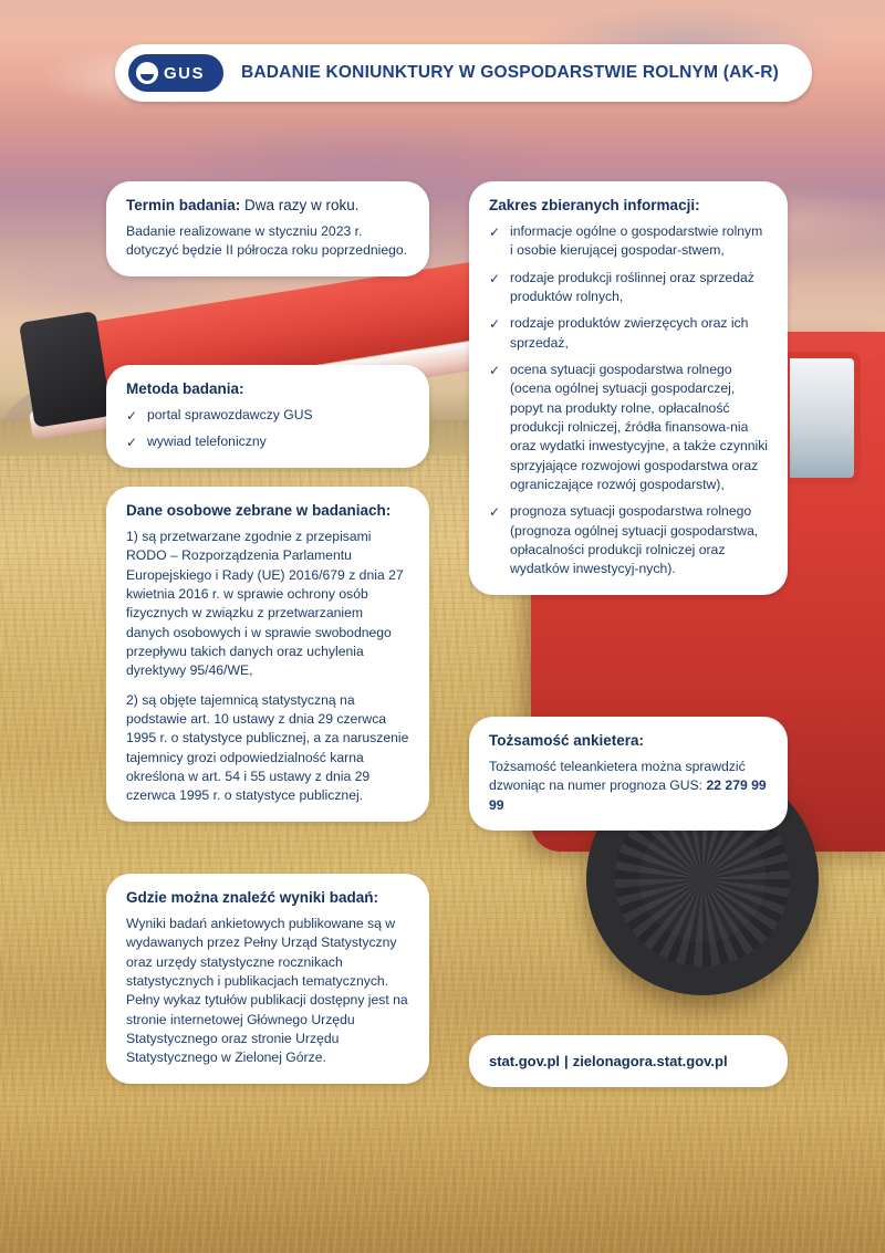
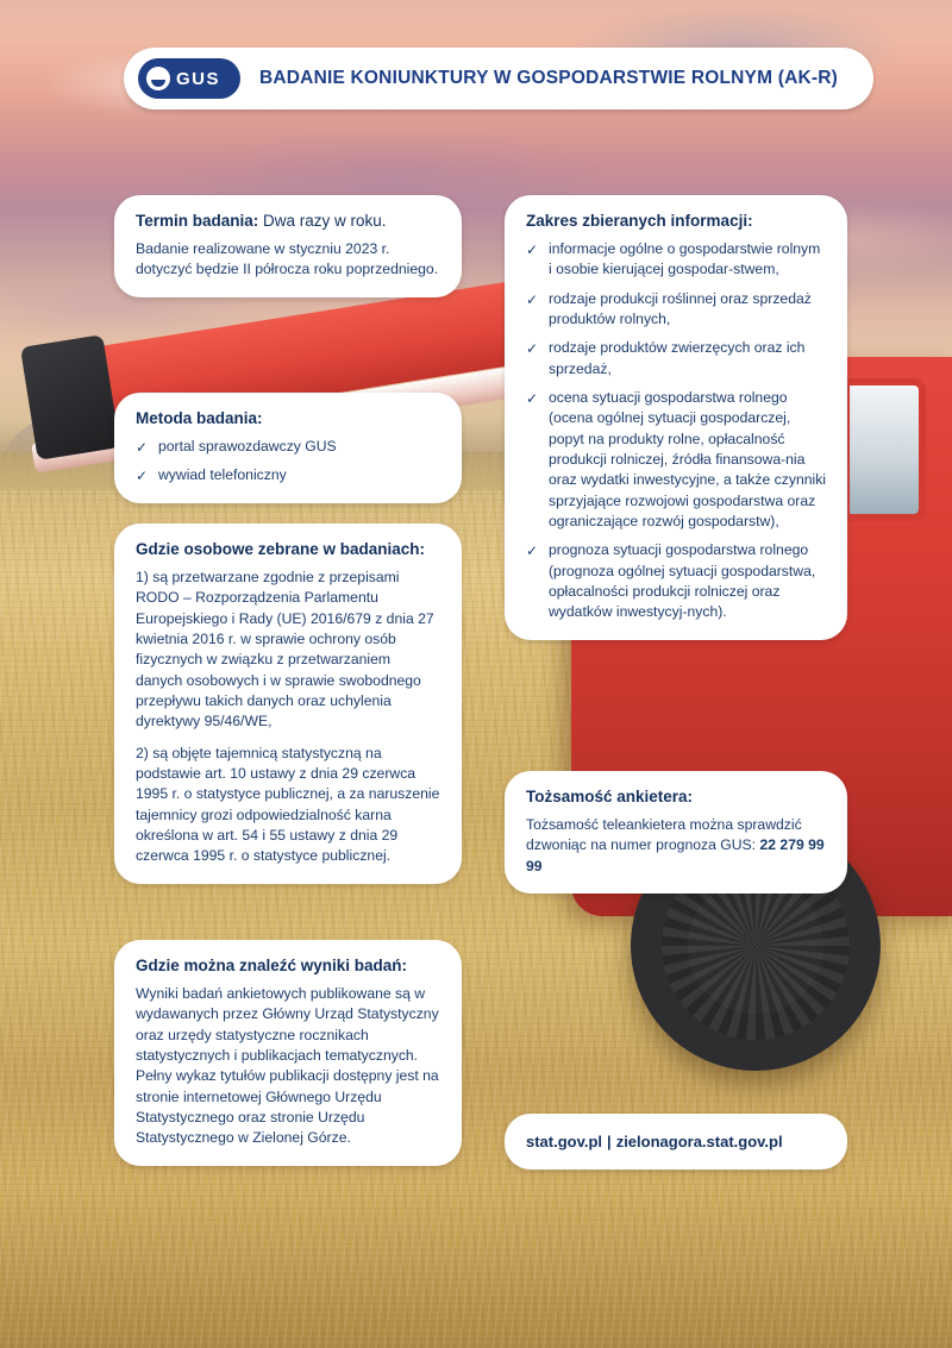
  GUS
  BADANIE KONIUNKTURY W GOSPODARSTWIE ROLNYM (AK-R)
  Termin badania: Dwa razy w roku.
  Badanie realizowane w styczniu 2023 r. dotyczyć będzie II półrocza roku poprzedniego.
  Metoda badania:
  ✓
  portal sprawozdawczy GUS
  ✓
  wywiad telefoniczny
- Dane osobowe zebrane w badaniach:
+ Gdzie osobowe zebrane w badaniach:
  1) są przetwarzane zgodnie z przepisami RODO – Rozporządzenia Parlamentu Europejskiego i Rady (UE) 2016/679 z dnia 27 kwietnia 2016 r. w sprawie ochrony osób fizycznych w związku z przetwarzaniem danych osobowych i w sprawie swobodnego przepływu takich danych oraz uchylenia dyrektywy 95/46/WE,
  2) są objęte tajemnicą statystyczną na podstawie art. 10 ustawy z dnia 29 czerwca 1995 r. o statystyce publicznej, a za naruszenie tajemnicy grozi odpowiedzialność karna określona w art. 54 i 55 ustawy z dnia 29 czerwca 1995 r. o statystyce publicznej.
  Gdzie można znaleźć wyniki badań:
- Wyniki badań ankietowych publikowane są w wydawanych przez Pełny Urząd Statystyczny oraz urzędy statystyczne rocznikach statystycznych i publikacjach tematycznych. Pełny wykaz tytułów publikacji dostępny jest na stronie internetowej Głównego Urzędu Statystycznego oraz stronie Urzędu Statystycznego w Zielonej Górze.
+ Wyniki badań ankietowych publikowane są w wydawanych przez Główny Urząd Statystyczny oraz urzędy statystyczne rocznikach statystycznych i publikacjach tematycznych. Pełny wykaz tytułów publikacji dostępny jest na stronie internetowej Głównego Urzędu Statystycznego oraz stronie Urzędu Statystycznego w Zielonej Górze.
  Zakres zbieranych informacji:
  ✓
  informacje ogólne o gospodarstwie rolnym i osobie kierującej gospodar-stwem,
  ✓
  rodzaje produkcji roślinnej oraz sprzedaż produktów rolnych,
  ✓
  rodzaje produktów zwierzęcych oraz ich sprzedaż,
  ✓
  ocena sytuacji gospodarstwa rolnego (ocena ogólnej sytuacji gospodarczej, popyt na produkty rolne, opłacalność produkcji rolniczej, źródła finansowa-nia oraz wydatki inwestycyjne, a także czynniki sprzyjające rozwojowi gospodarstwa oraz ograniczające rozwój gospodarstw),
  ✓
  prognoza sytuacji gospodarstwa rolnego (prognoza ogólnej sytuacji gospodarstwa, opłacalności produkcji rolniczej oraz wydatków inwestycyj-nych).
  Tożsamość ankietera:
  Tożsamość teleankietera można sprawdzić dzwoniąc na numer prognoza GUS: 22 279 99 99
  stat.gov.pl | zielonagora.stat.gov.pl
